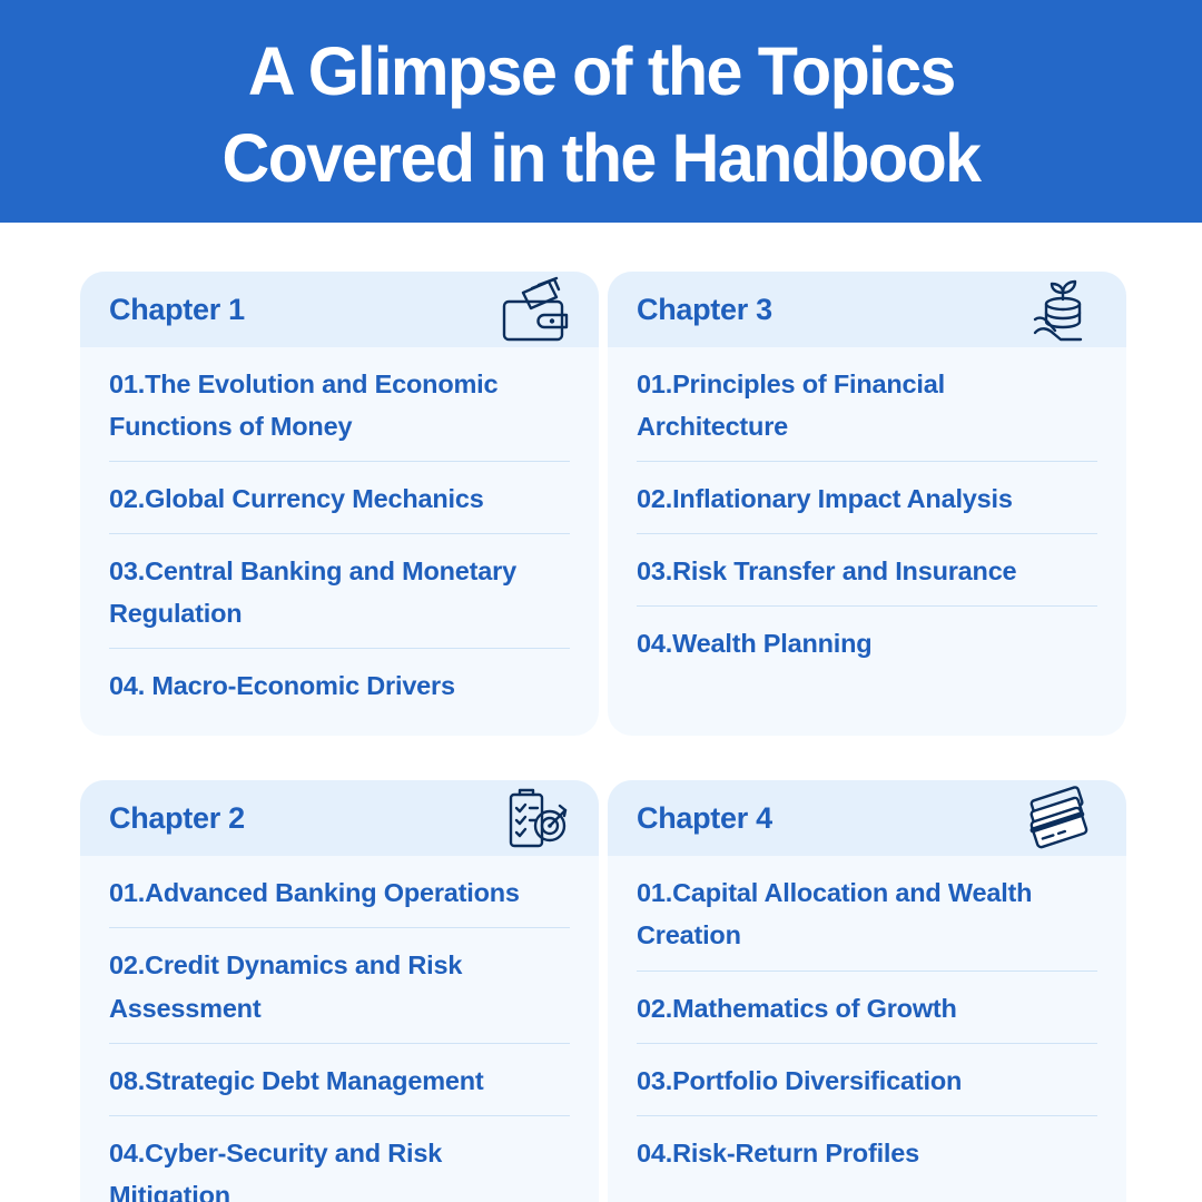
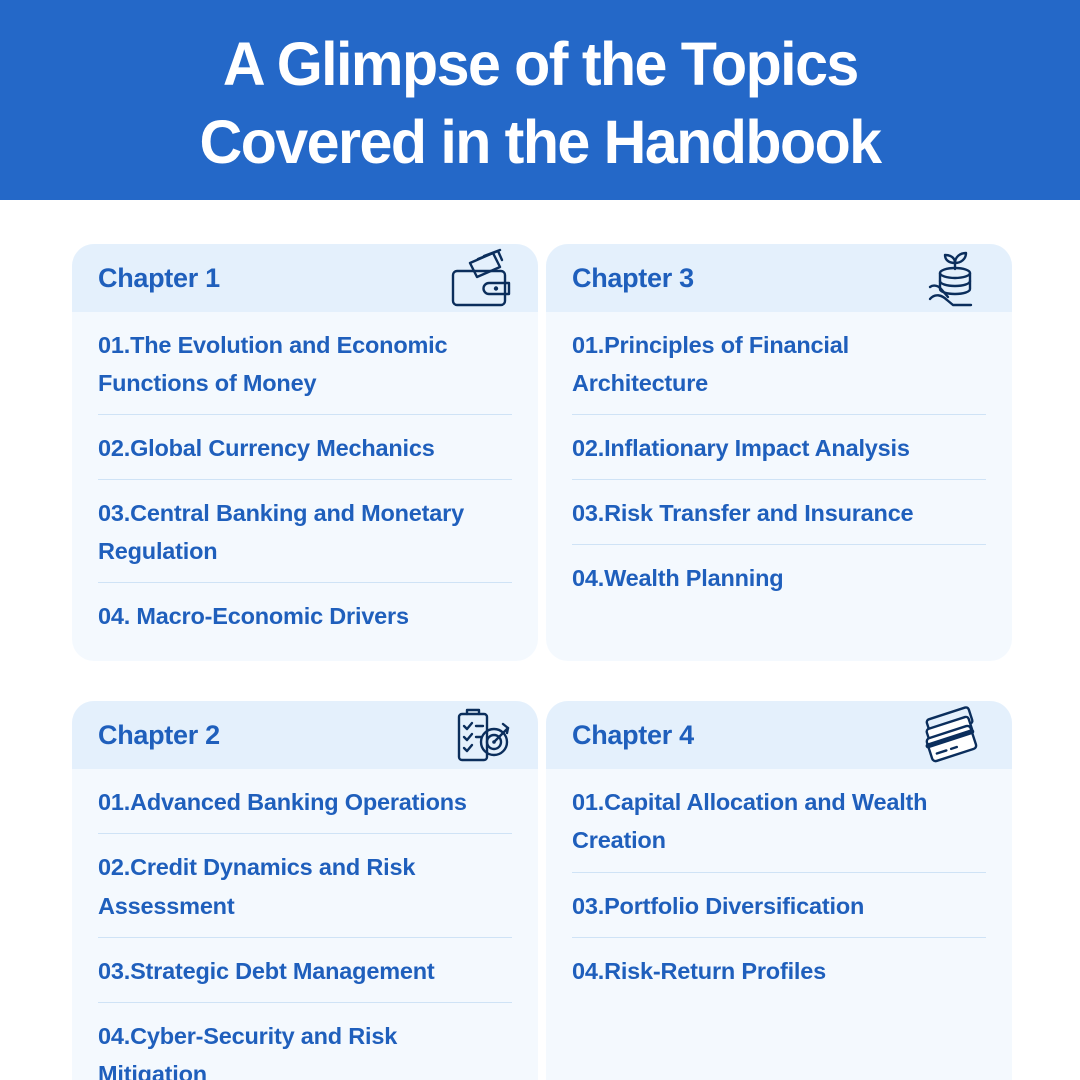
  A Glimpse of the Topics
  Covered in the Handbook
  Chapter 1
  01.The Evolution and Economic Functions of Money
  02.Global Currency Mechanics
  03.Central Banking and Monetary Regulation
  04. Macro-Economic Drivers
  Chapter 3
  01.Principles of Financial Architecture
  02.Inflationary Impact Analysis
  03.Risk Transfer and Insurance
  04.Wealth Planning
  Chapter 2
  01.Advanced Banking Operations
  02.Credit Dynamics and Risk Assessment
- 08.Strategic Debt Management
+ 03.Strategic Debt Management
  04.Cyber-Security and Risk Mitigation
  Chapter 4
  01.Capital Allocation and Wealth Creation
- 02.Mathematics of Growth
  03.Portfolio Diversification
  04.Risk-Return Profiles
